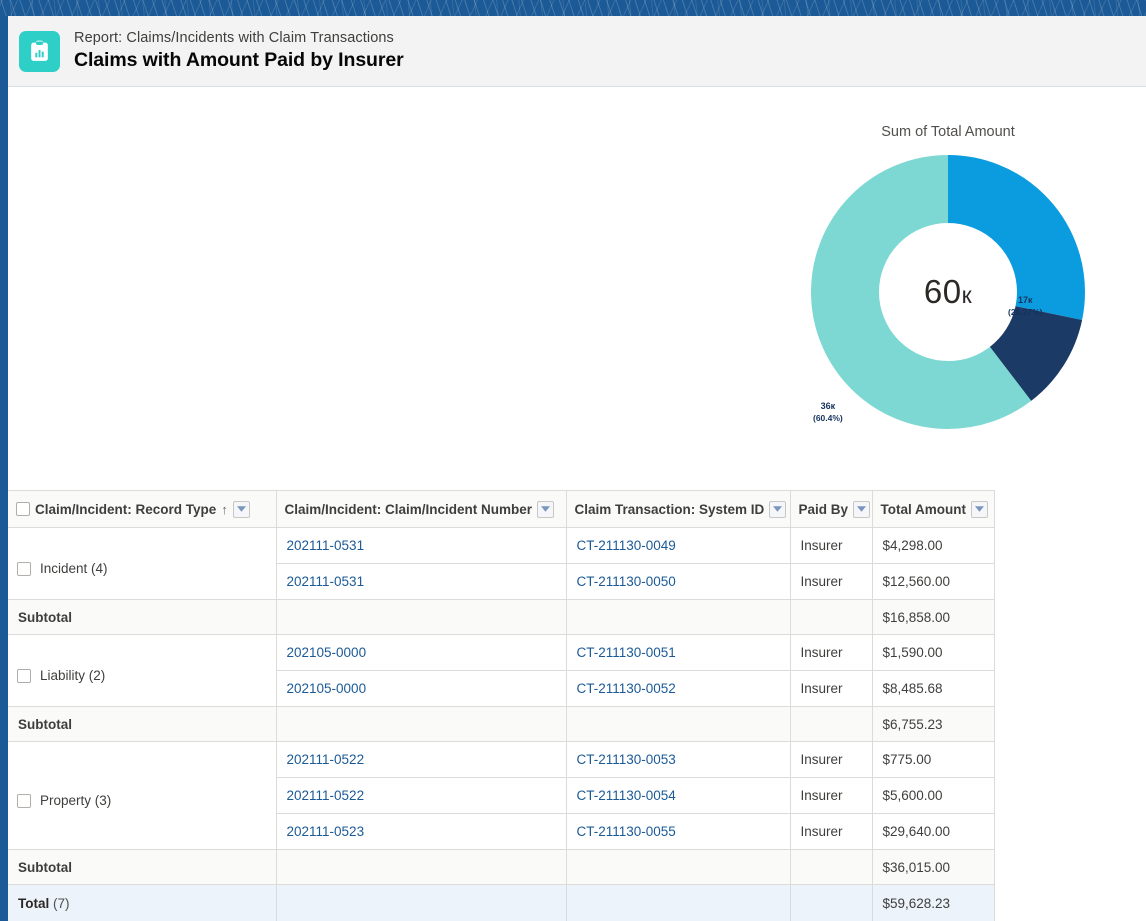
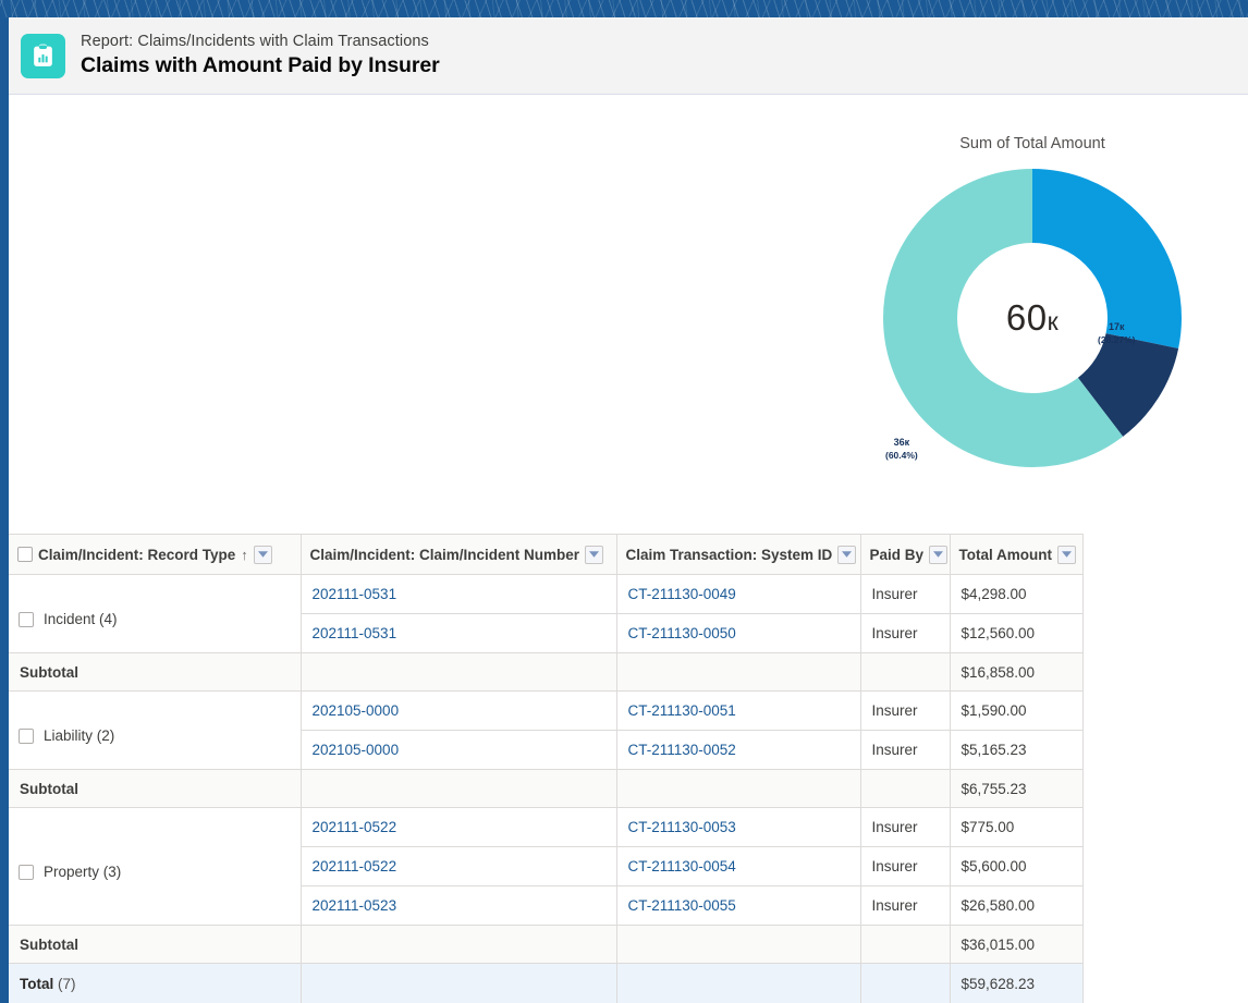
  Report: Claims/Incidents with Claim Transactions
  Claims with Amount Paid by Insurer
  Sum of Total Amount
  60к
  17к
  (28.27%)
  36к
  (60.4%)
  Claim/Incident: Record Type ↑	Claim/Incident: Claim/Incident Number	Claim Transaction: System ID	Paid By	Total Amount
  Incident (4)	202111-0531	CT-211130-0049	Insurer	$4,298.00
  202111-0531	CT-211130-0050	Insurer	$12,560.00
  Subtotal				$16,858.00
  Liability (2)	202105-0000	CT-211130-0051	Insurer	$1,590.00
- 202105-0000	CT-211130-0052	Insurer	$8,485.68
+ 202105-0000	CT-211130-0052	Insurer	$5,165.23
  Subtotal				$6,755.23
  Property (3)	202111-0522	CT-211130-0053	Insurer	$775.00
  202111-0522	CT-211130-0054	Insurer	$5,600.00
- 202111-0523	CT-211130-0055	Insurer	$29,640.00
+ 202111-0523	CT-211130-0055	Insurer	$26,580.00
  Subtotal				$36,015.00
  Total (7)				$59,628.23
